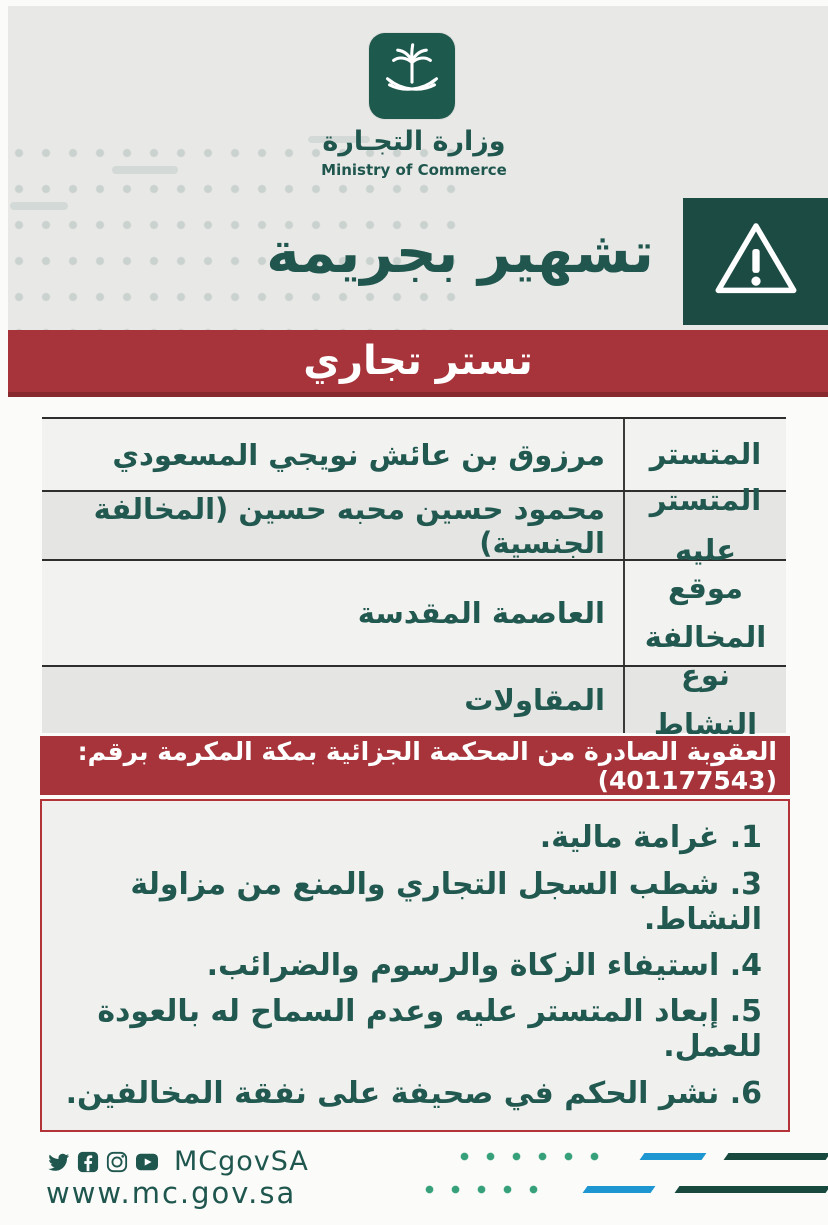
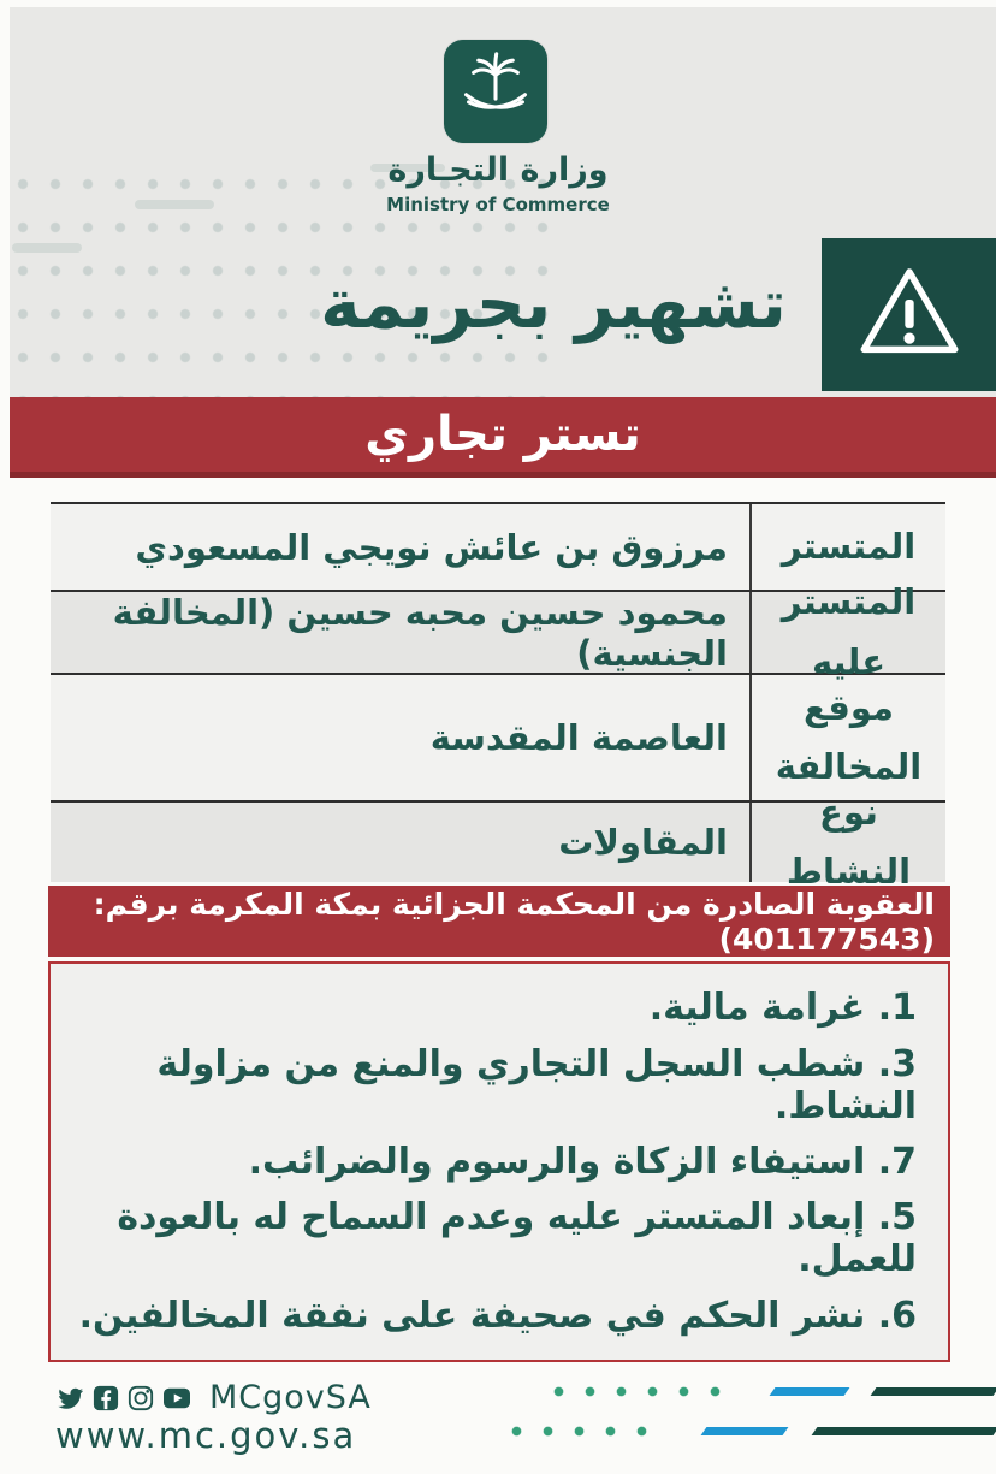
  وزارة التجـارة
  Ministry of Commerce
  تشهير بجريمة
  تستر تجاري
  المتستر
  مرزوق بن عائش نويجي المسعودي
  المتستر عليه
  محمود حسين محبه حسين (المخالفة الجنسية)
  موقع المخالفة
  العاصمة المقدسة
  نوع النشاط
  المقاولات
  العقوبة الصادرة من المحكمة الجزائية بمكة المكرمة برقم:(401177543)
  1. غرامة مالية.
  3. شطب السجل التجاري والمنع من مزاولة النشاط.
- 4. استيفاء الزكاة والرسوم والضرائب.
+ 7. استيفاء الزكاة والرسوم والضرائب.
  5. إبعاد المتستر عليه وعدم السماح له بالعودة للعمل.
  6. نشر الحكم في صحيفة على نفقة المخالفين.
  MCgovSA
  www.mc.gov.sa
